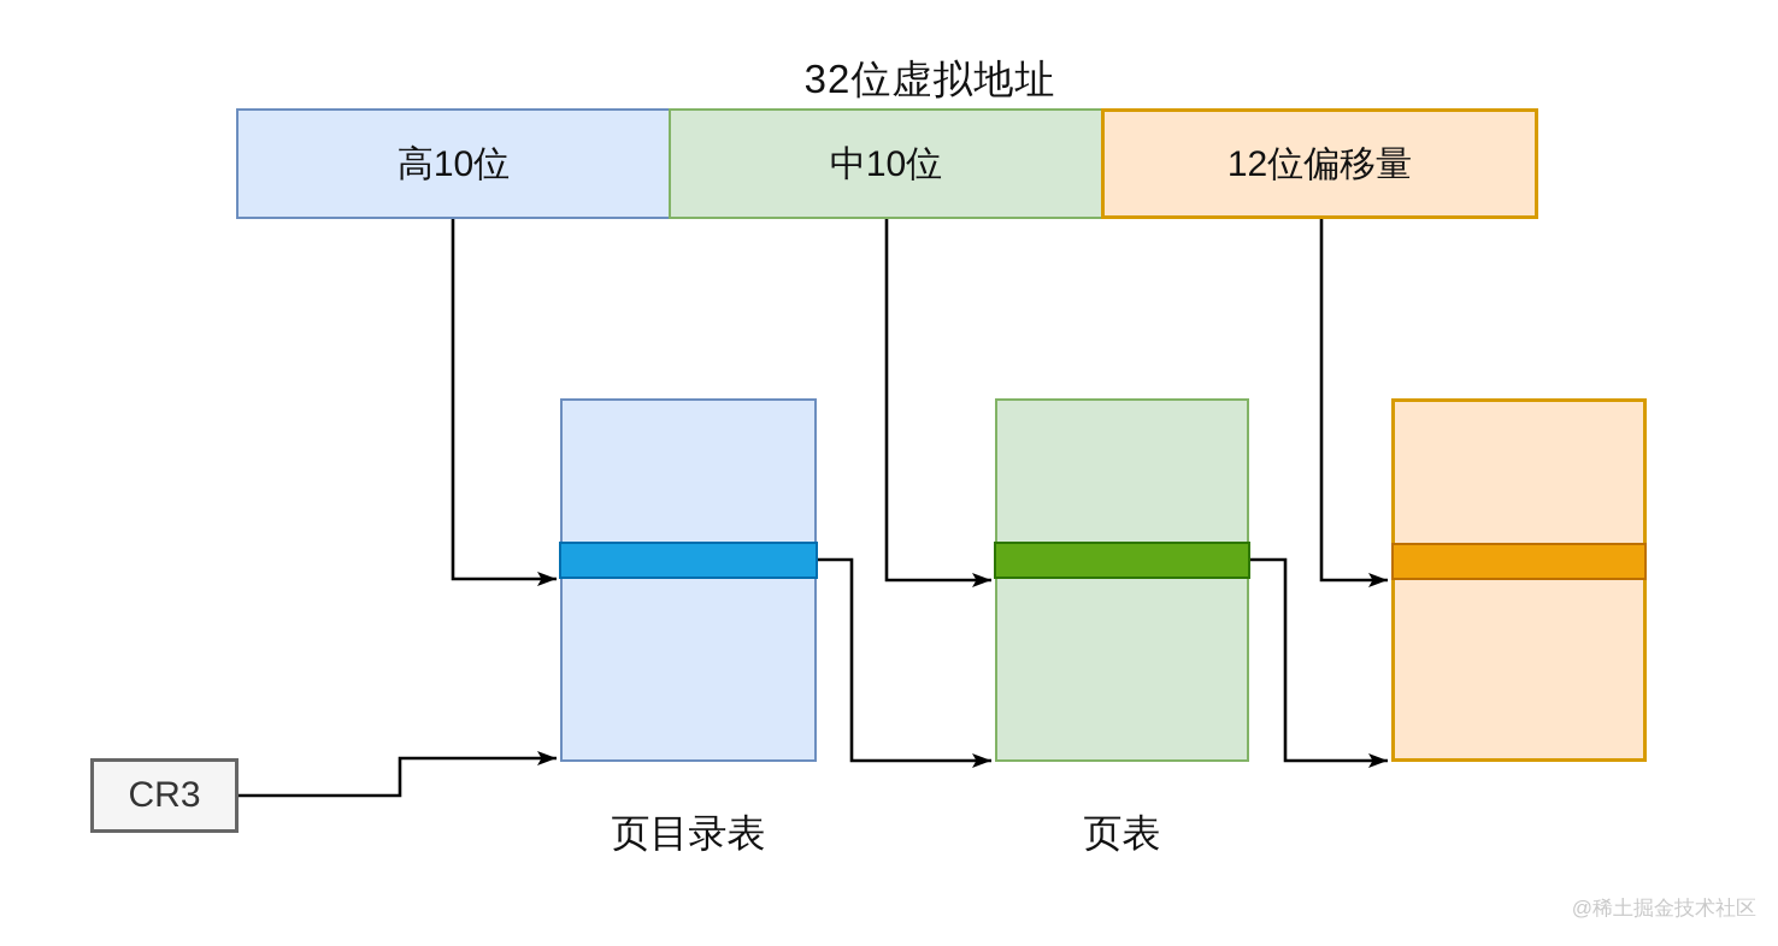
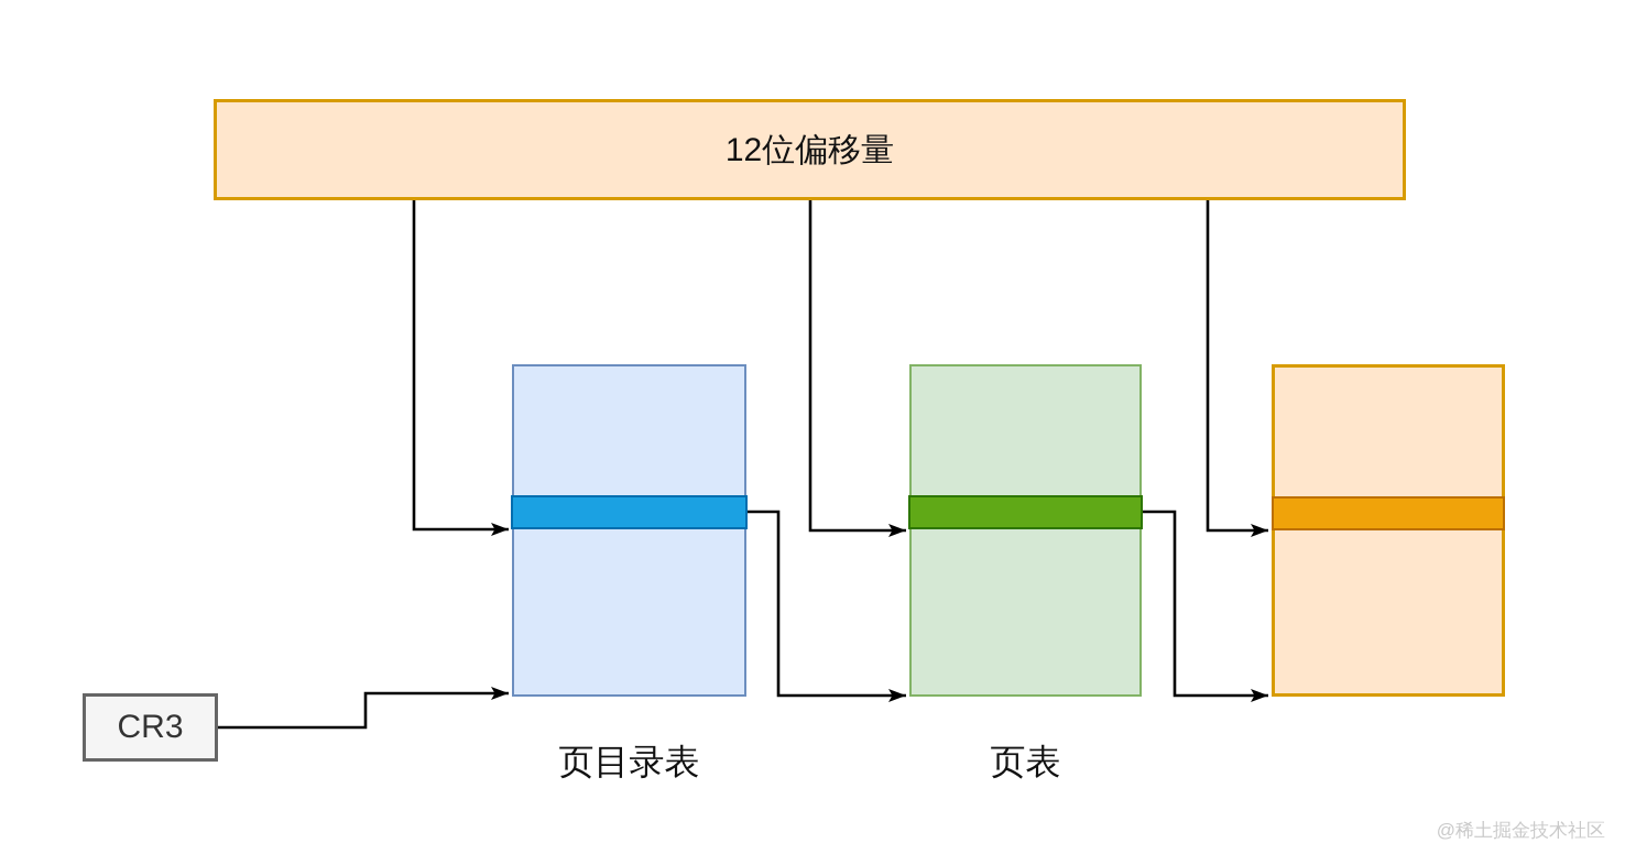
- 32位虚拟地址
- 高10位
- 中10位
  12位偏移量
  页目录表
  页表
  CR3
  @稀土掘金技术社区
